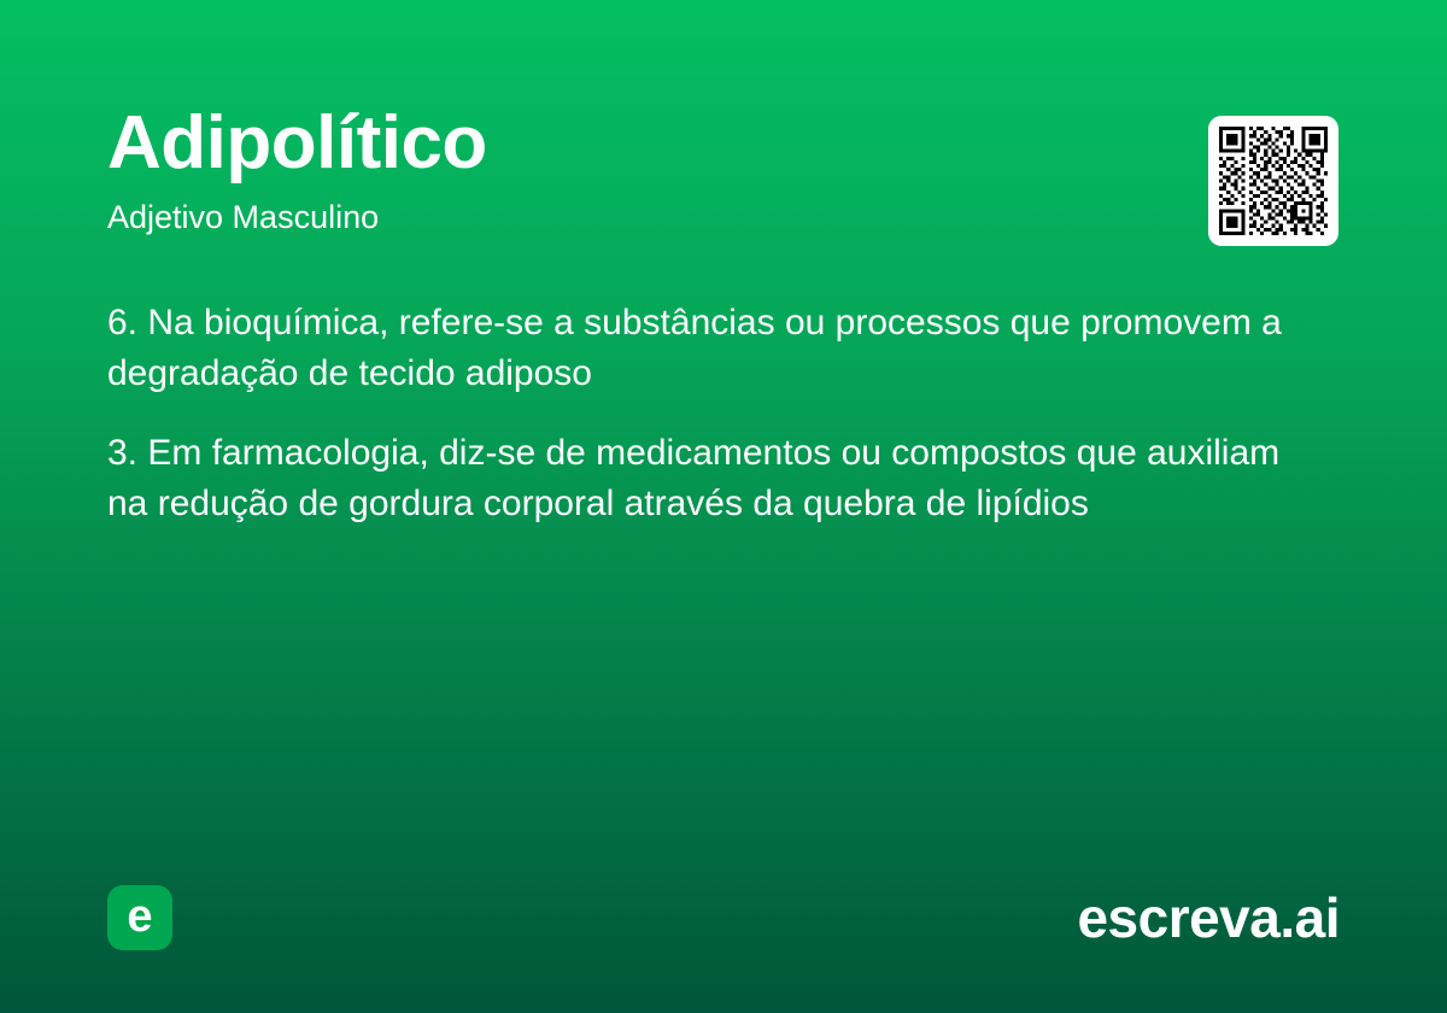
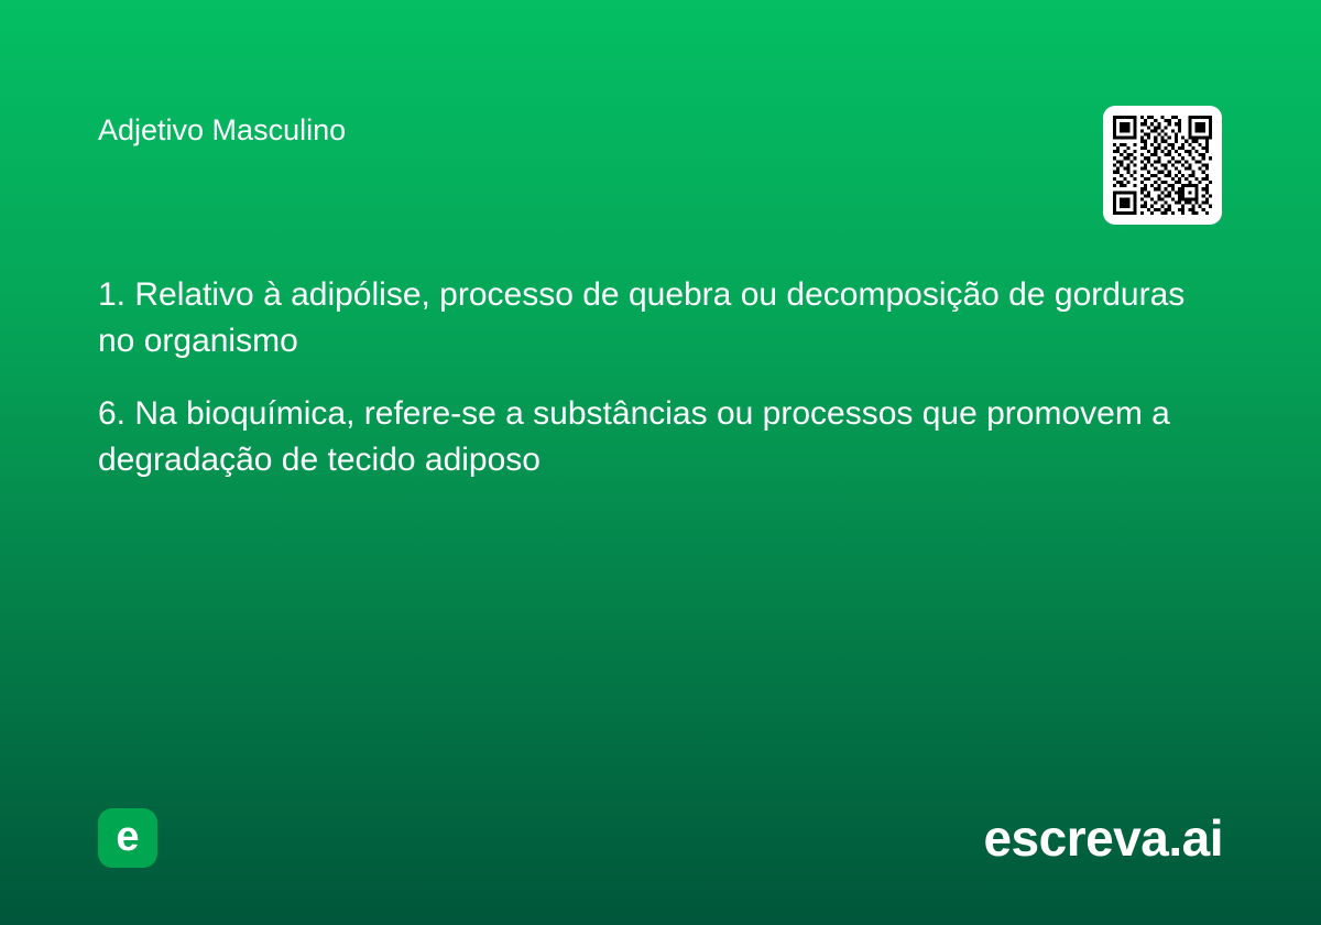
- Adipolítico
  Adjetivo Masculino
+ 1. Relativo à adipólise, processo de quebra ou decomposição de gorduras no organismo
  6. Na bioquímica, refere-se a substâncias ou processos que promovem a degradação de tecido adiposo
- 3. Em farmacologia, diz-se de medicamentos ou compostos que auxiliam na redução de gordura corporal através da quebra de lipídios
  e
  escreva.ai
